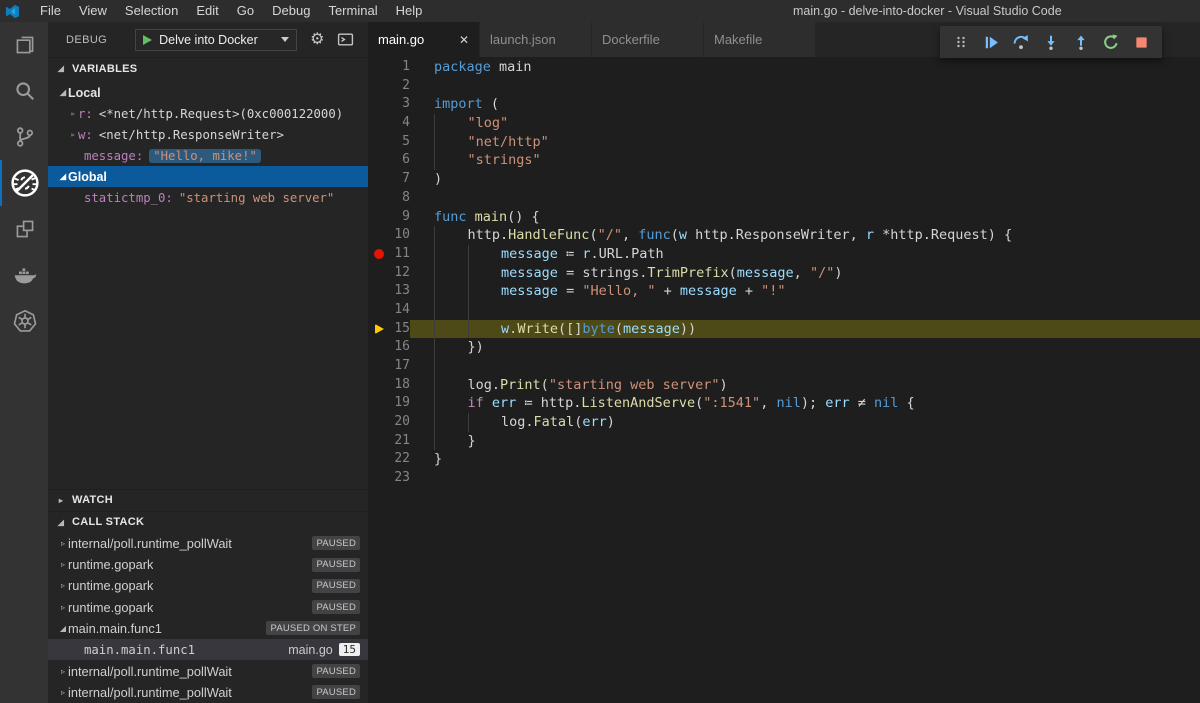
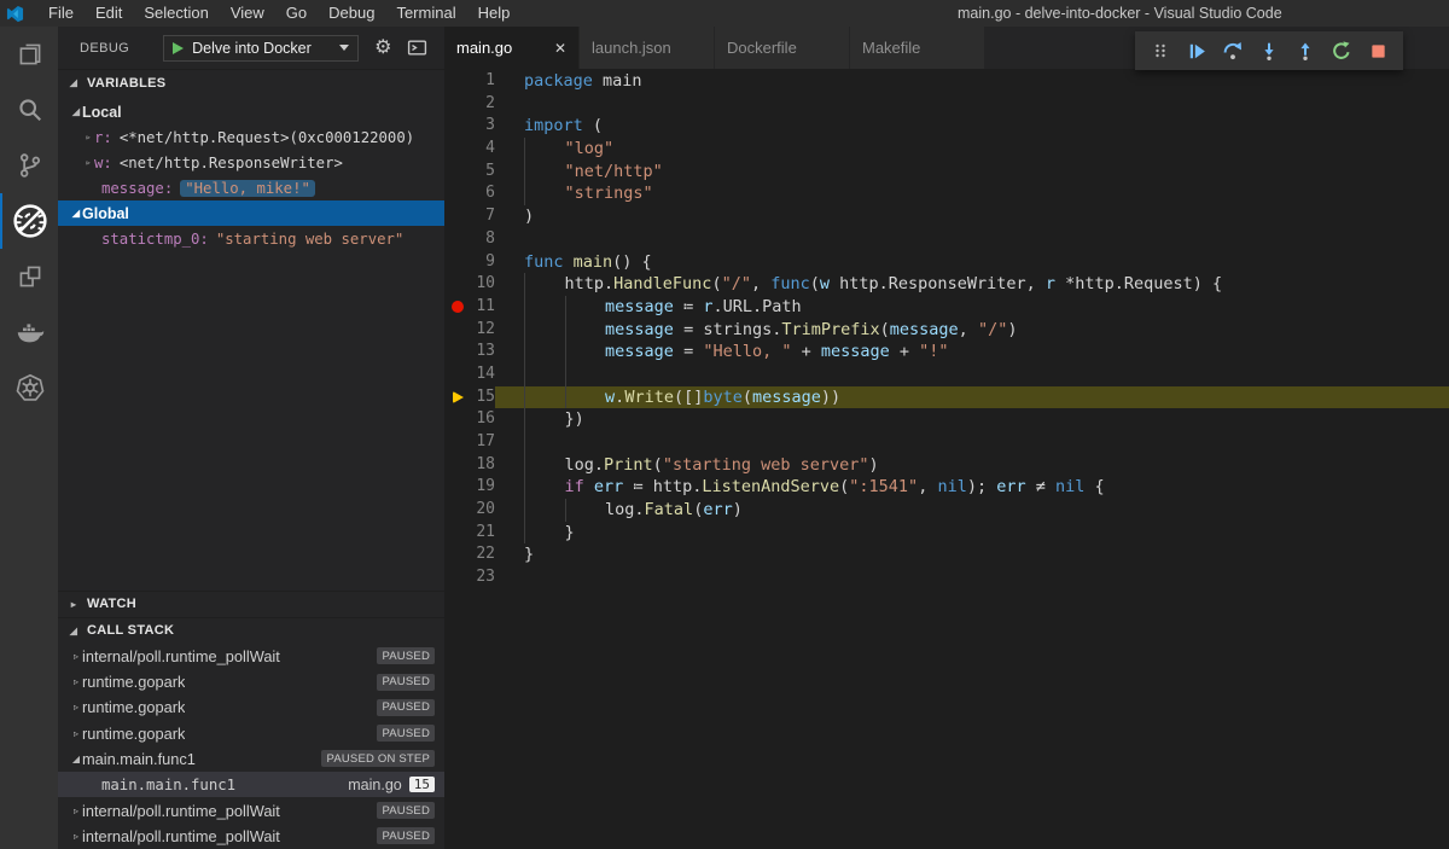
  File
- View
+ Edit
  Selection
- Edit
+ View
  Go
  Debug
  Terminal
  Help
  main.go - delve-into-docker - Visual Studio Code
  DEBUG
  Delve into Docker
  ⚙
  ◢
  VARIABLES
  ◢
  Local
  ▹
  r:
  <*net/http.Request>(0xc000122000)
  ▹
  w:
  <net/http.ResponseWriter>
  message:
  "Hello, mike!"
  ◢
  Global
  statictmp_0:
  "starting web server"
  ▸
  WATCH
  ◢
  CALL STACK
  ▹
  internal/poll.runtime_pollWait
  PAUSED
  ▹
  runtime.gopark
  PAUSED
  ▹
  runtime.gopark
  PAUSED
  ▹
  runtime.gopark
  PAUSED
  ◢
  main.main.func1
  PAUSED ON STEP
  main.main.func1
  main.go
  15
  ▹
  internal/poll.runtime_pollWait
  PAUSED
  ▹
  internal/poll.runtime_pollWait
  PAUSED
  main.go
  ✕
  launch.json
  Dockerfile
  Makefile
  1
  package main
  2
  3
  import (
  4
  "log"
  5
  "net/http"
  6
  "strings"
  7
  )
  8
  9
  func main() {
  10
  http.HandleFunc("/", func(w http.ResponseWriter, r *http.Request) {
  11
  message ≔ r.URL.Path
  12
  message = strings.TrimPrefix(message, "/")
  13
  message = "Hello, " + message + "!"
  14
  15
  w.Write([]byte(message))
  16
  })
  17
  18
  log.Print("starting web server")
  19
  if err ≔ http.ListenAndServe(":1541", nil); err ≠ nil {
  20
  log.Fatal(err)
  21
  }
  22
  }
  23
